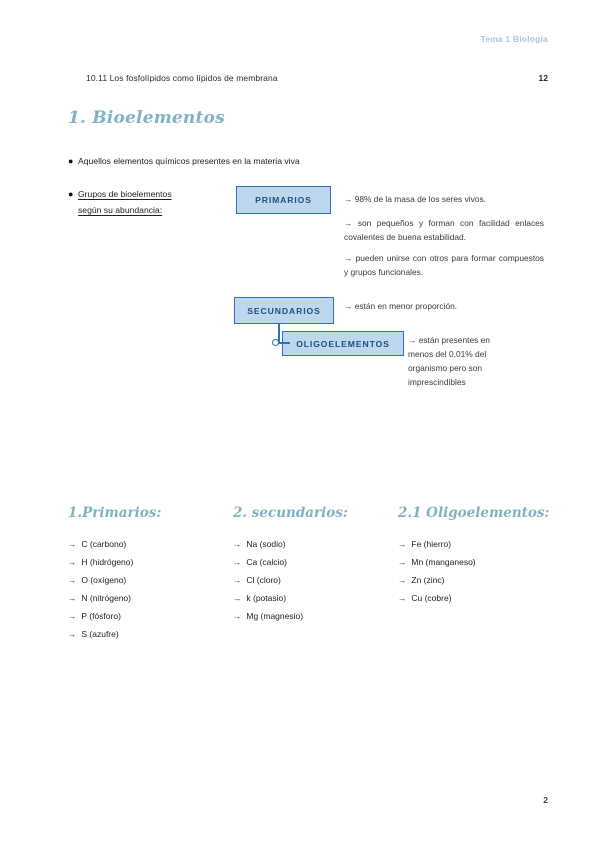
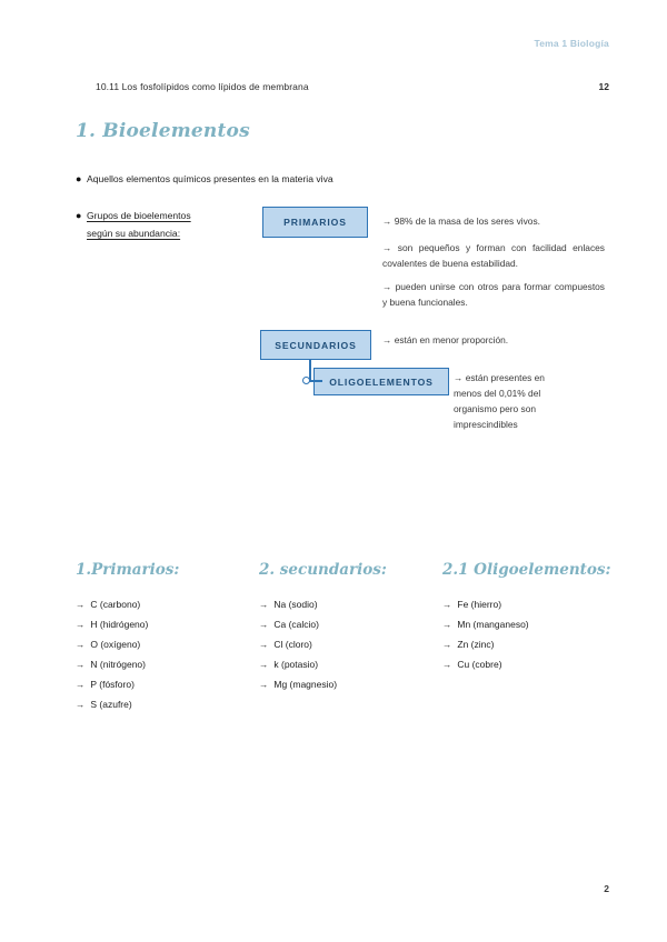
  Tema 1 Biología
  10.11 Los fosfolípidos como lípidos de membrana
  12
  1. Bioelementos
  ●
  Aquellos elementos químicos presentes en la materia viva
  ●
  Grupos de bioelementos
  según su abundancia:
  PRIMARIOS
  SECUNDARIOS
  OLIGOELEMENTOS
  → 98% de la masa de los seres vivos.
  → son pequeños y forman con facilidad enlaces covalentes de buena estabilidad.
- → pueden unirse con otros para formar compuestos y grupos funcionales.
+ → pueden unirse con otros para formar compuestos y buena funcionales.
  → están en menor proporción.
  → están presentes en menos del 0,01% del organismo pero son imprescindibles
  1.Primarios:
  → C (carbono)
  → H (hidrógeno)
  → O (oxígeno)
  → N (nitrógeno)
  → P (fósforo)
  → S (azufre)
  2. secundarios:
  → Na (sodio)
  → Ca (calcio)
  → Cl (cloro)
  → k (potasio)
  → Mg (magnesio)
  2.1 Oligoelementos:
  → Fe (hierro)
  → Mn (manganeso)
  → Zn (zinc)
  → Cu (cobre)
  2
